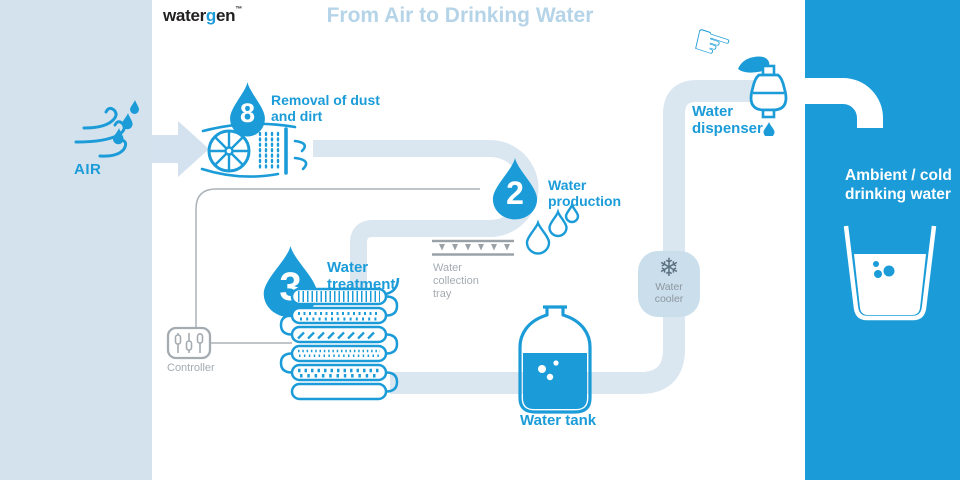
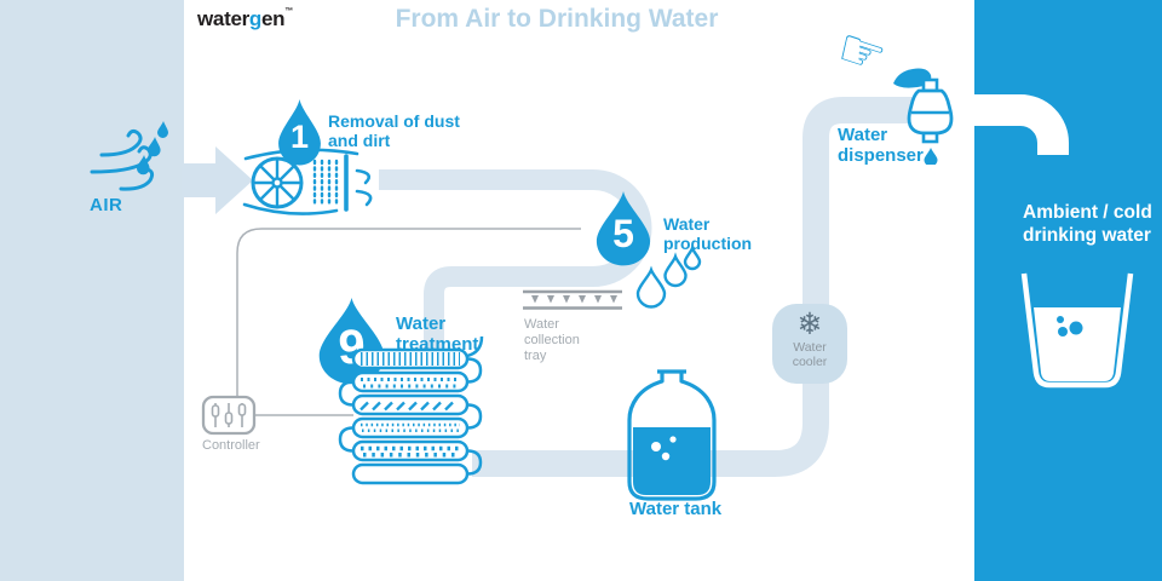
  watergen
  From Air to Drinking Water
  AIR
- 8
+ 1
  Removal of dust
  and dirt
- 2
+ 5
  Water
  production
  Water
  collection
  tray
- 3
+ 9
  Water
  treatment
  Controller
  Water tank
  ❄
  Water
  cooler
  Water
  dispenser
  Ambient / cold
  drinking water
